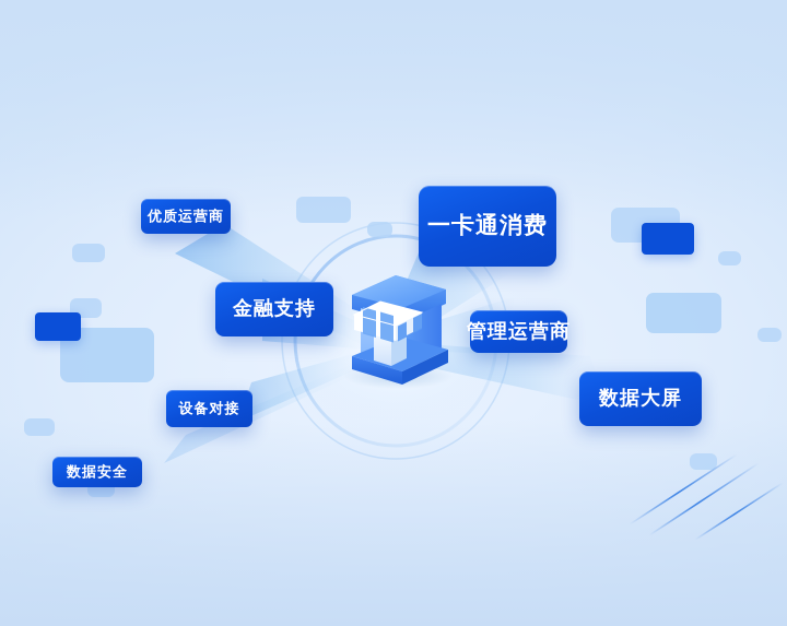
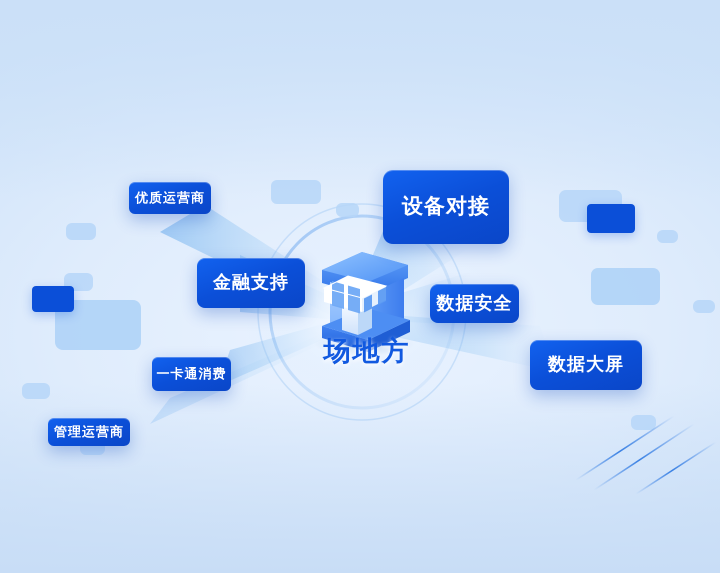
+ 场地方
- 一卡通消费
+ 设备对接
  金融支持
  数据大屏
- 管理运营商
+ 数据安全
  优质运营商
- 设备对接
+ 一卡通消费
- 数据安全
+ 管理运营商
